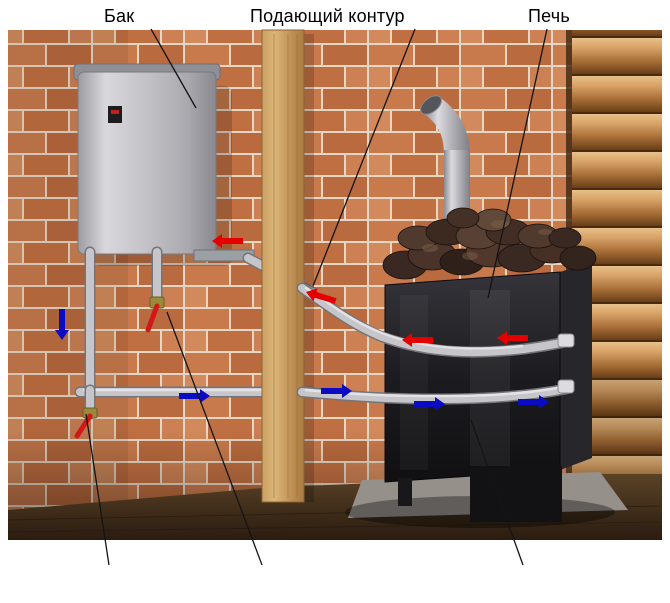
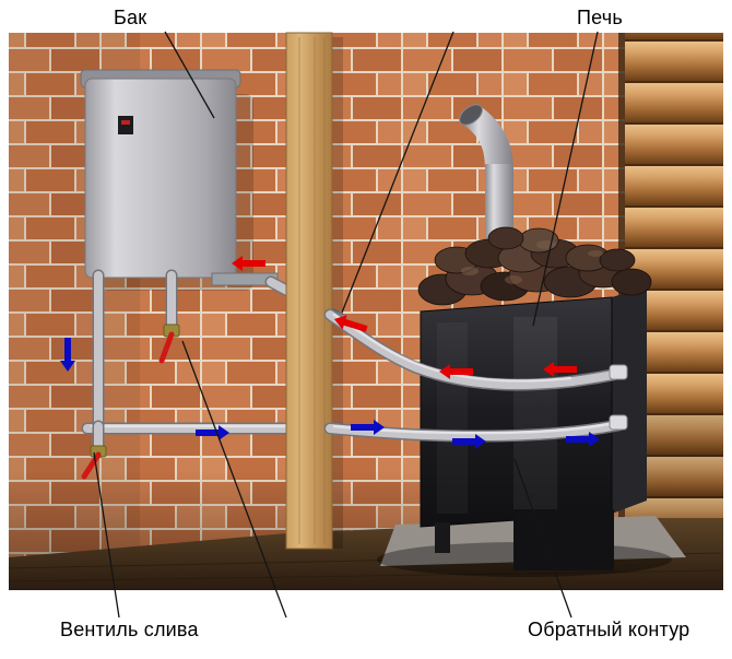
  Бак
- Подающий контур
  Печь
+ Вентиль слива
+ Обратный контур
